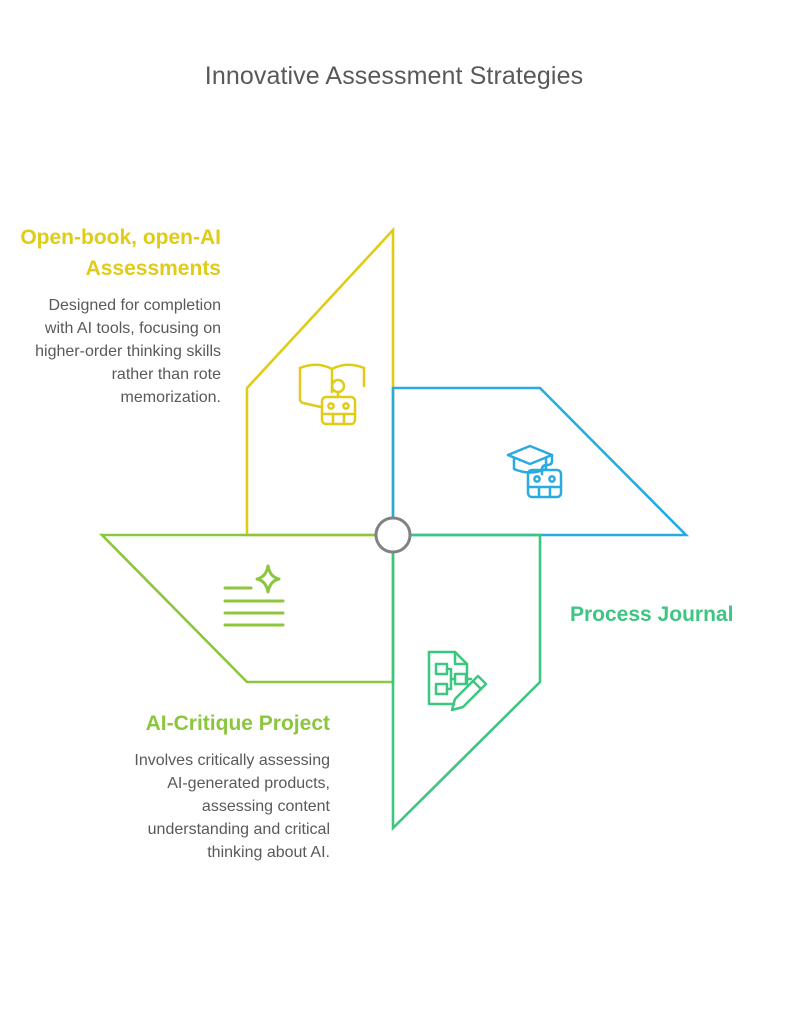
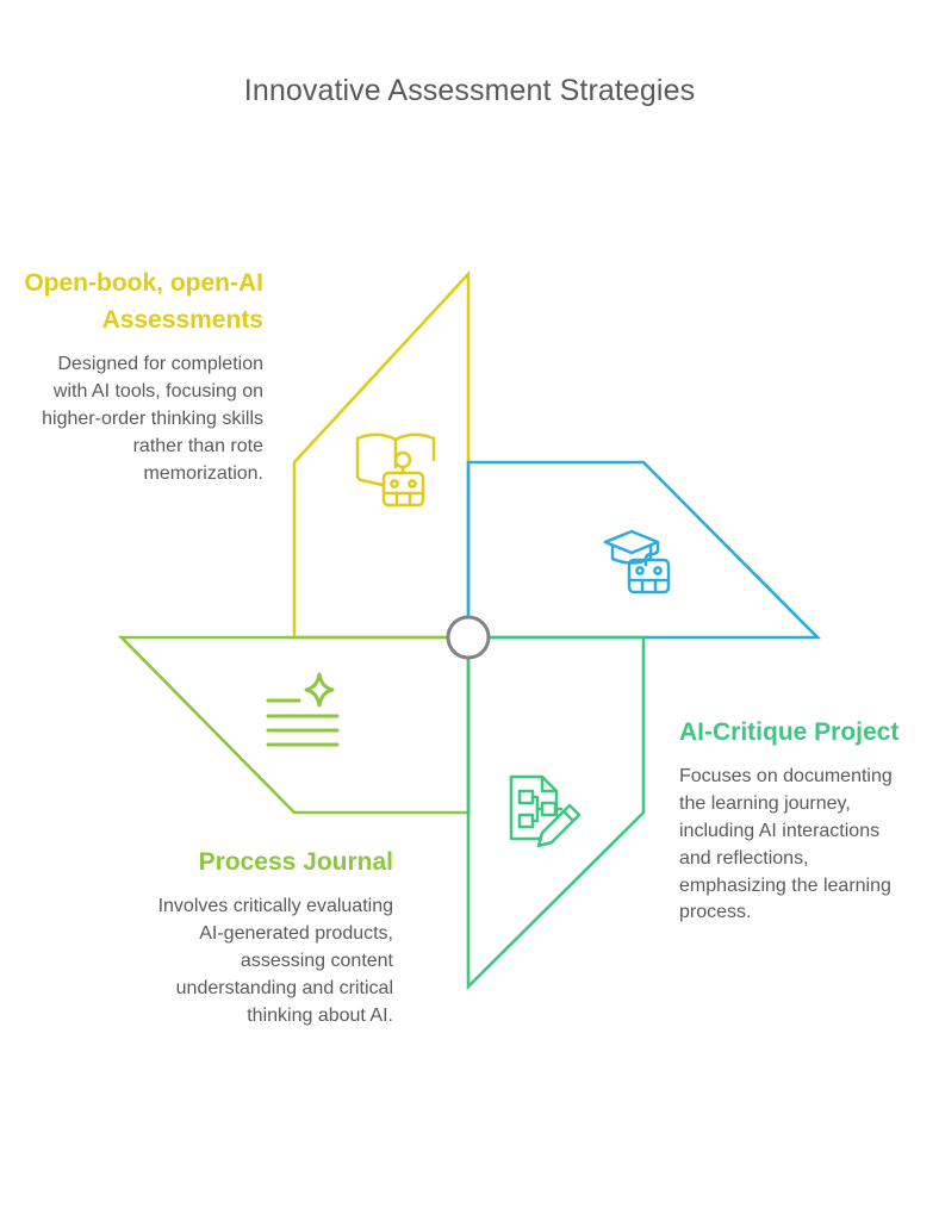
  Innovative Assessment Strategies
  Open-book, open-AI Assessments
  Designed for completion with AI tools, focusing on higher-order thinking skills rather than rote memorization.
- AI-Critique Project
+ Process Journal
- Involves critically assessing AI-generated products, assessing content understanding and critical thinking about AI.
+ Involves critically evaluating AI-generated products, assessing content understanding and critical thinking about AI.
- Process Journal
+ AI-Critique Project
+ Focuses on documenting the learning journey, including AI interactions and reflections, emphasizing the learning process.
